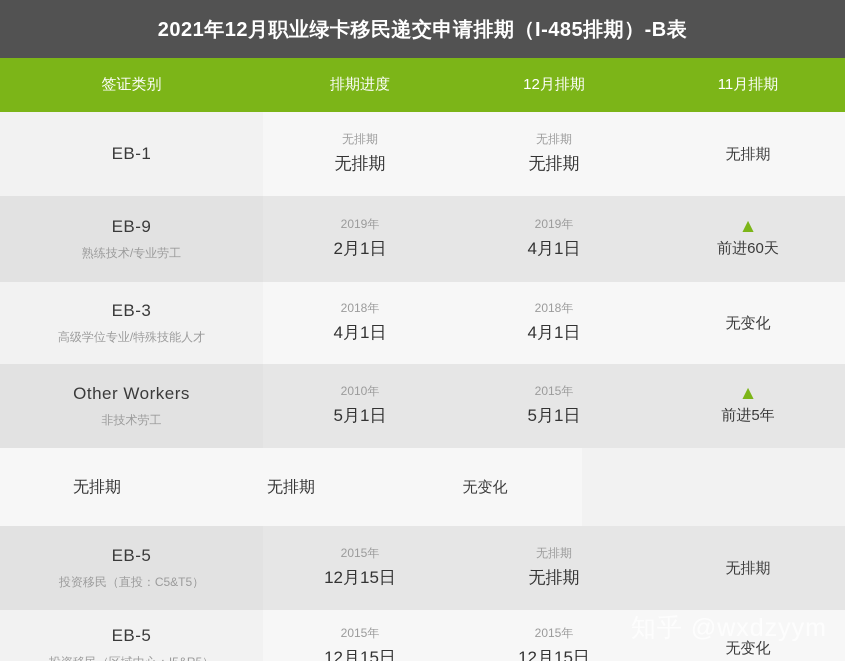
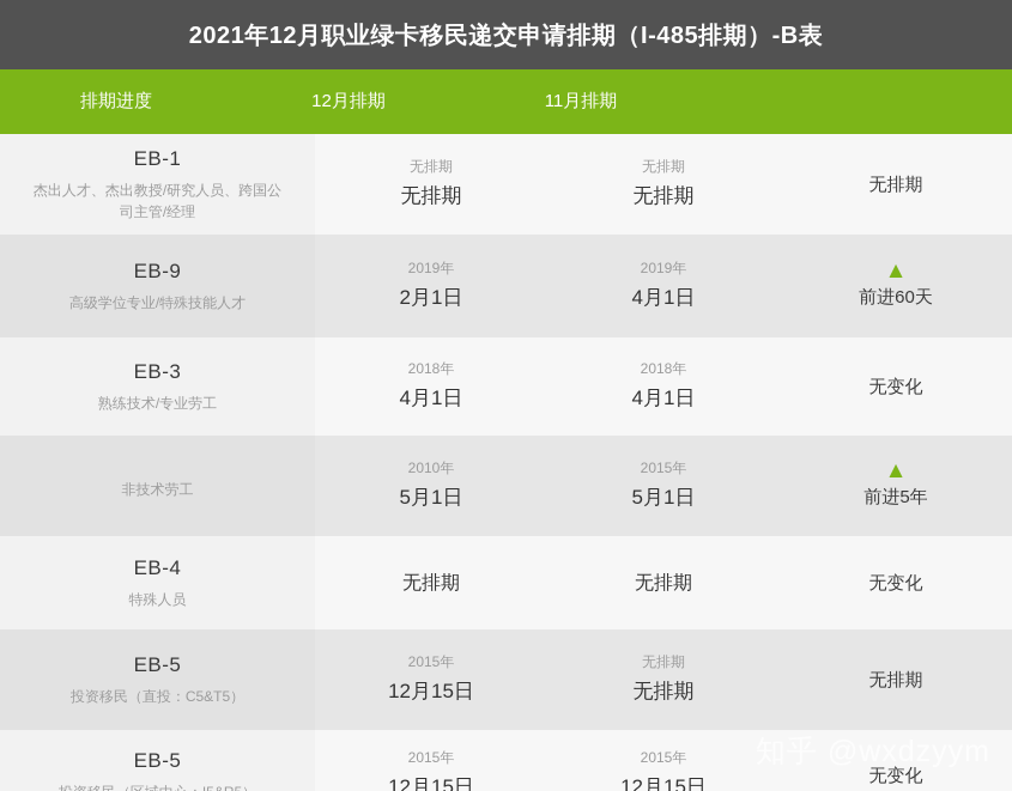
  2021年12月职业绿卡移民递交申请排期（I-485排期）-B表
- 签证类别
  排期进度
  12月排期
  11月排期
  EB-1
+ 杰出人才、杰出教授/研究人员、跨国公司主管/经理
  无排期
  无排期
  无排期
  无排期
  无排期
  EB-9
- 熟练技术/专业劳工
+ 高级学位专业/特殊技能人才
  2019年
  2月1日
  2019年
  4月1日
  ▲
  前进60天
  EB-3
- 高级学位专业/特殊技能人才
+ 熟练技术/专业劳工
  2018年
  4月1日
  2018年
  4月1日
  无变化
- Other Workers
  非技术劳工
  2010年
  5月1日
  2015年
  5月1日
  ▲
  前进5年
+ EB-4
+ 特殊人员
  无排期
  无排期
  无变化
  EB-5
  投资移民（直投：C5&T5）
  2015年
  12月15日
  无排期
  无排期
  无排期
  EB-5
  2015年
  12月15日
  2015年
  12月15日
  无变化
  知乎 @wxdzyym
